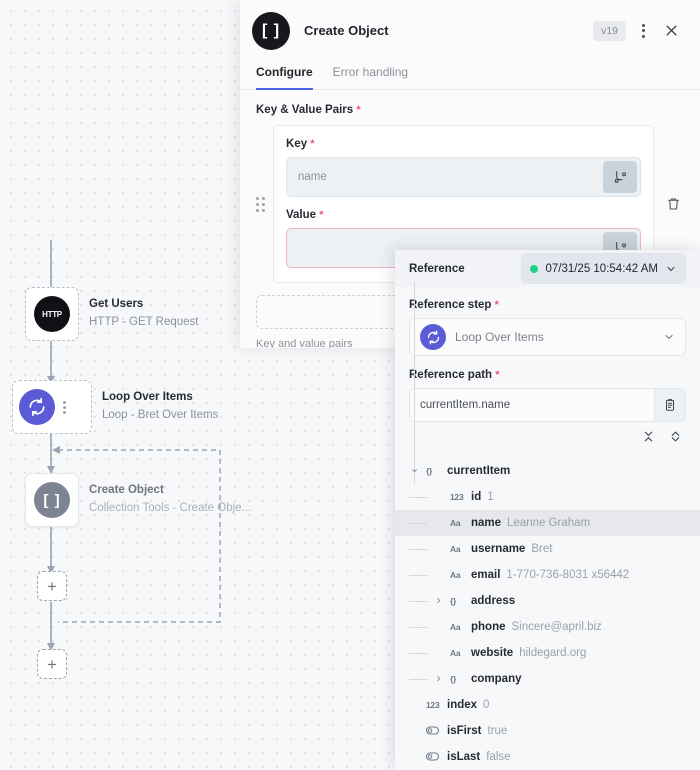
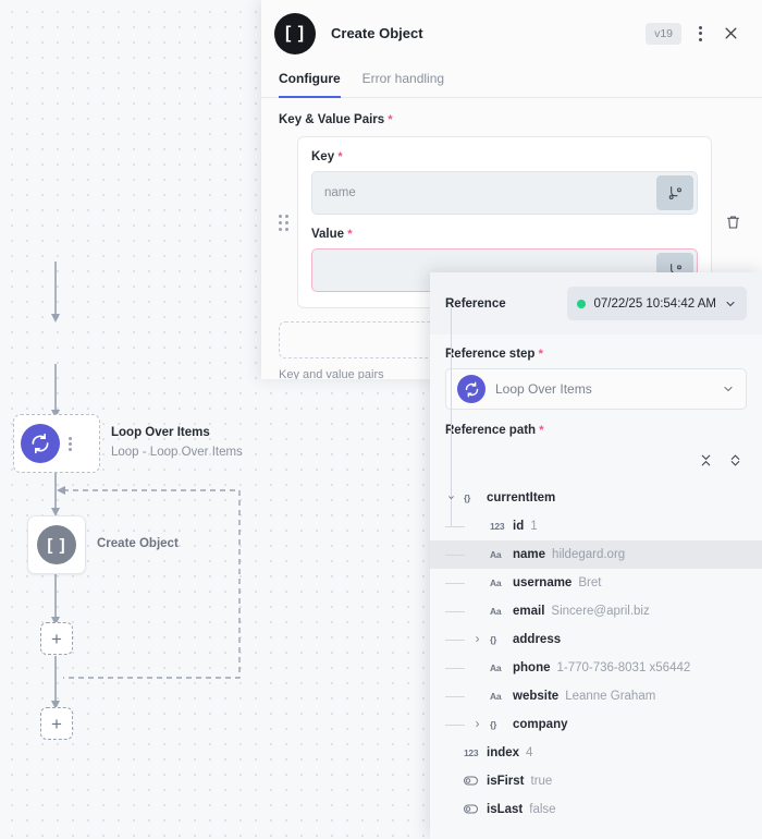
- HTTP
- Get Users
- HTTP - GET Request
  Loop Over Items
- Loop - Bret Over Items
+ Loop - Loop Over Items
  [ ]
  Create Object
- Collection Tools - Create Obje...
  +
  +
  [ ]
  Create Object
  v19
  Configure
  Error handling
  Key & Value Pairs *
  Key *
  name
  Value *
  Key and value pairs
  Reference
- 07/31/25 10:54:42 AM
+ 07/22/25 10:54:42 AM
  eference step *
  Loop Over Items
  eference path *
- currentItem.name
  ⌄
  {}
  currentItem
  123
  id
  1
  Aa
  name
- Leanne Graham
+ hildegard.org
  Aa
  username
  Bret
  Aa
  email
- 1-770-736-8031 x56442
+ Sincere@april.biz
  ›
  {}
  address
  Aa
  phone
- Sincere@april.biz
+ 1-770-736-8031 x56442
  Aa
  website
- hildegard.org
+ Leanne Graham
  ›
  {}
  company
  123
  index
- 0
+ 4
  isFirst
  true
  isLast
  false
